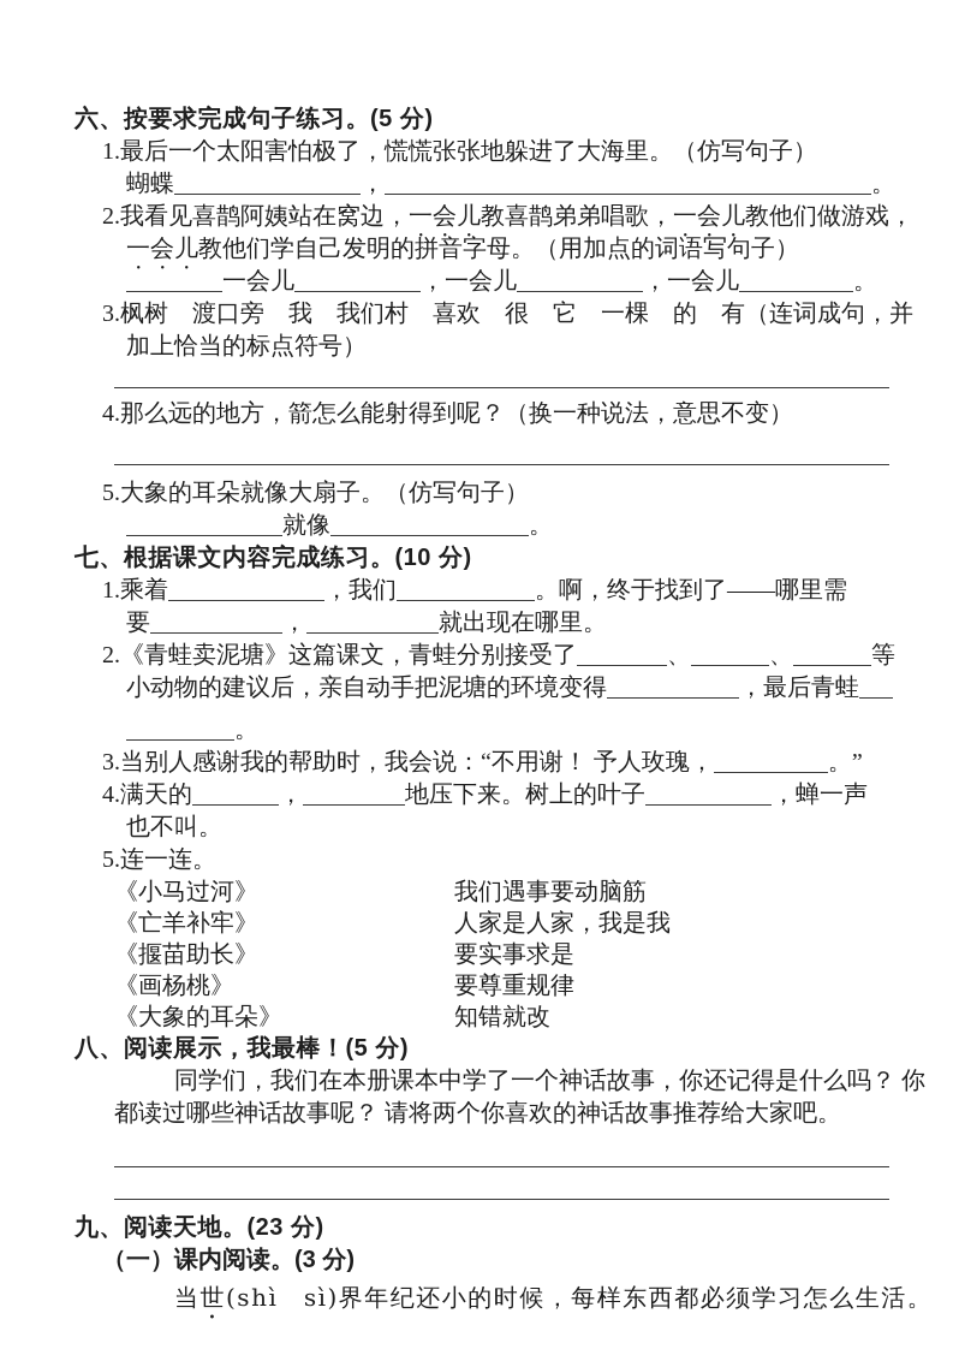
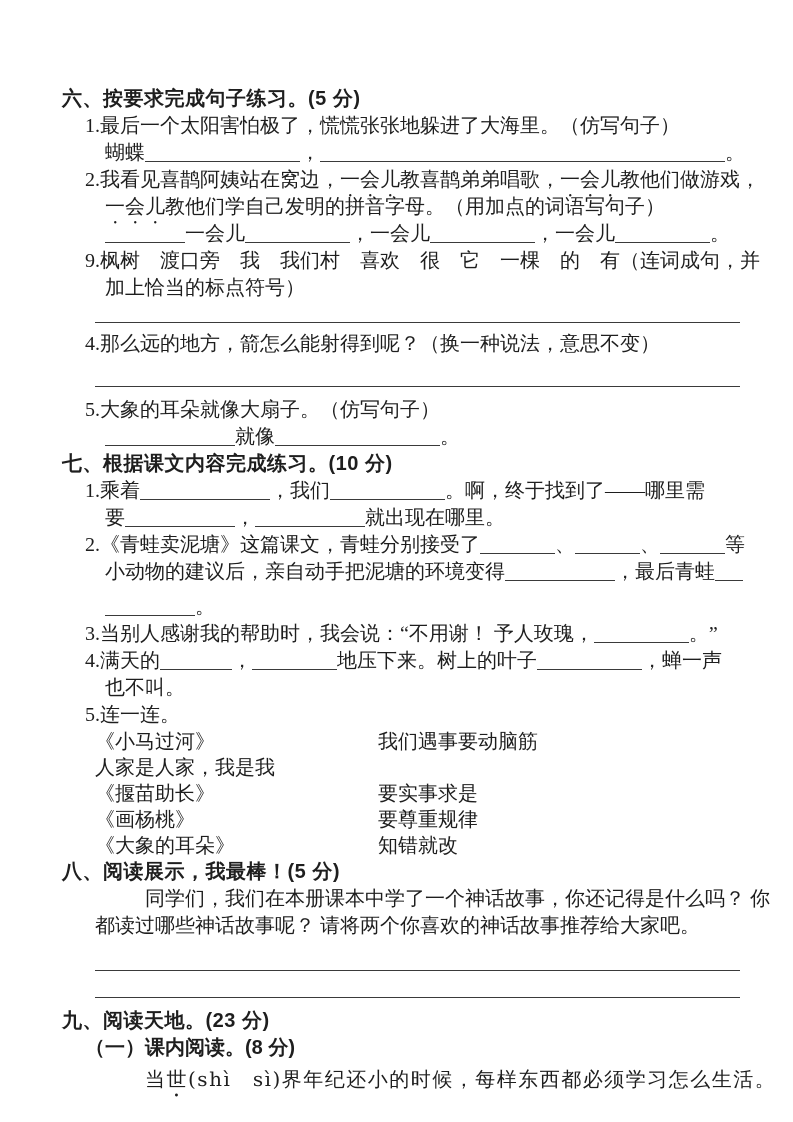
  六、按要求完成句子练习。(5 分)
  1.最后一个太阳害怕极了，慌慌张张地躲进了大海里。（仿写句子）
  蝴蝶 ， 。
  2.我看见喜鹊阿姨站在窝边，一会儿教喜鹊弟弟唱歌，一会儿教他们做游戏，
  一会儿教他们学自己发明的拼音字母。（用加点的词语写句子）
  一会儿 ，一会儿 ，一会儿 。
- 3.枫树 渡口旁 我 我们村 喜欢 很 它 一棵 的 有（连词成句，并
+ 9.枫树 渡口旁 我 我们村 喜欢 很 它 一棵 的 有（连词成句，并
  加上恰当的标点符号）
  4.那么远的地方，箭怎么能射得到呢？（换一种说法，意思不变）
  5.大象的耳朵就像大扇子。（仿写句子）
  就像 。
  七、根据课文内容完成练习。(10 分)
  1.乘着 ，我们 。啊，终于找到了——哪里需
  要 ， 就出现在哪里。
  2.《青蛙卖泥塘》这篇课文，青蛙分别接受了 、 、 等
  小动物的建议后，亲自动手把泥塘的环境变得 ，最后青蛙
  。
  3.当别人感谢我的帮助时，我会说：“不用谢！ 予人玫瑰， 。”
  4.满天的 ， 地压下来。树上的叶子 ，蝉一声
  也不叫。
  5.连一连。
  《小马过河》
  我们遇事要动脑筋
- 《亡羊补牢》
  人家是人家，我是我
  《揠苗助长》
  要实事求是
  《画杨桃》
  要尊重规律
  《大象的耳朵》
  知错就改
  八、阅读展示，我最棒！(5 分)
  同学们，我们在本册课本中学了一个神话故事，你还记得是什么吗？ 你
  都读过哪些神话故事呢？ 请将两个你喜欢的神话故事推荐给大家吧。
  九、阅读天地。(23 分)
- （一）课内阅读。(3 分)
+ （一）课内阅读。(8 分)
  当世(shì sì)界年纪还小的时候，每样东西都必须学习怎么生活。
